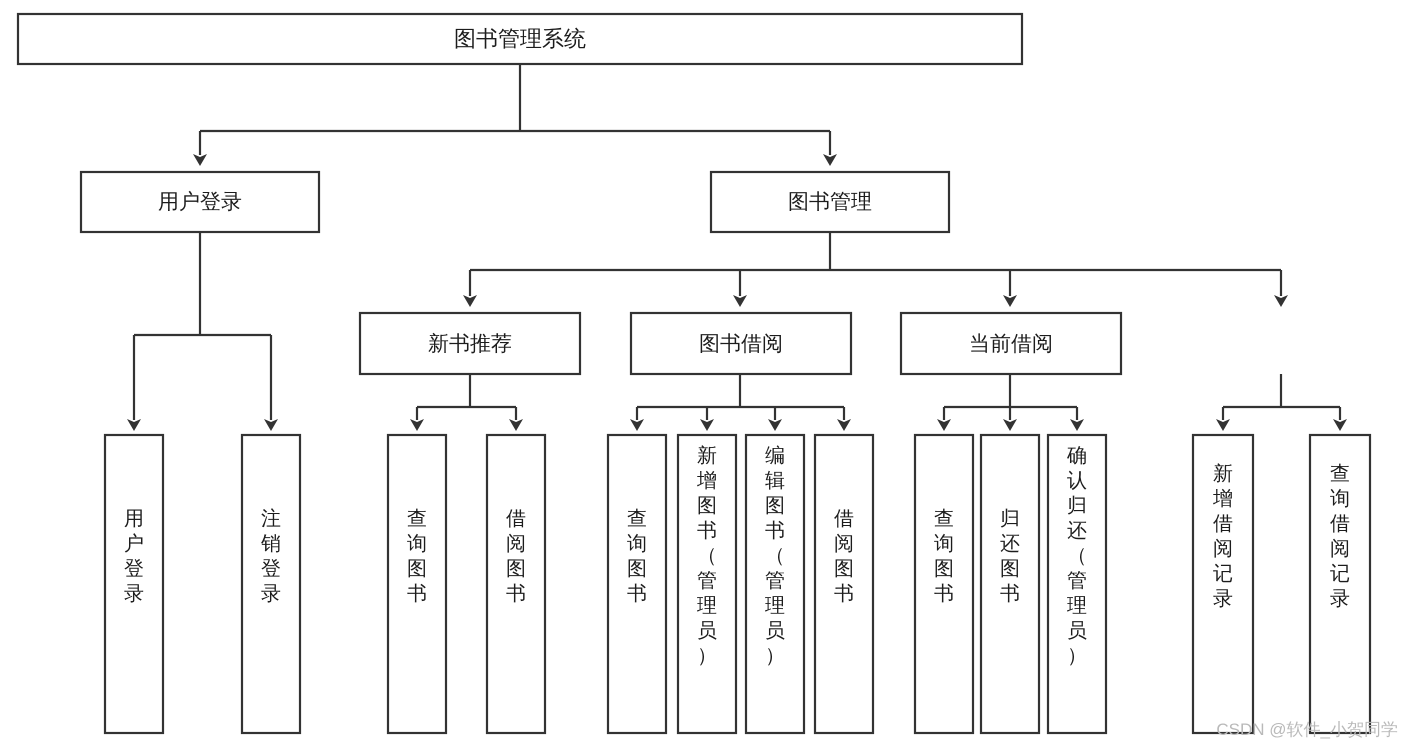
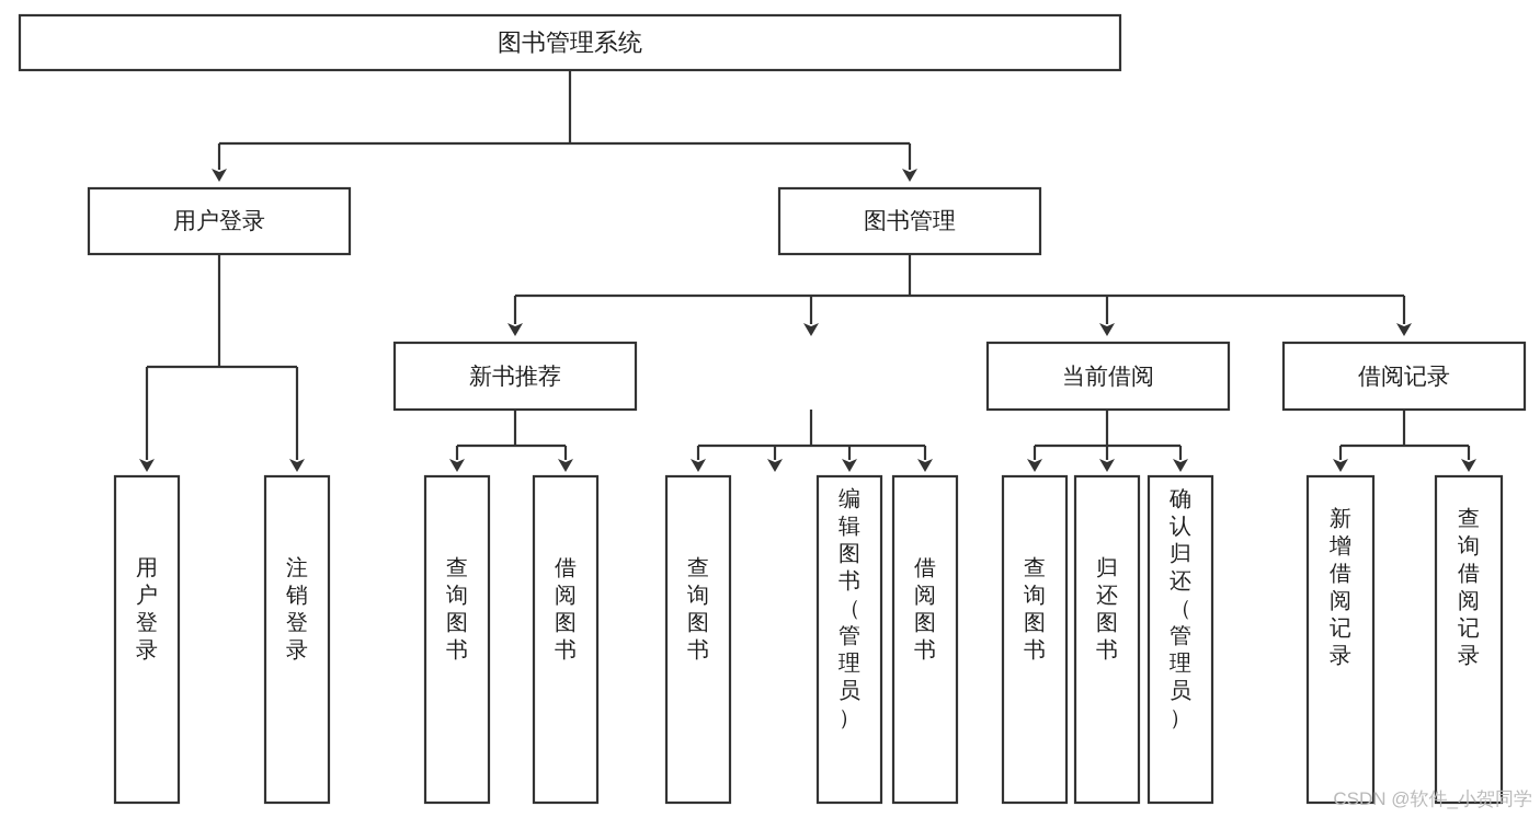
  图书管理系统
  用户登录
  图书管理
  新书推荐
- 图书借阅
  当前借阅
+ 借阅记录
  用户登录
  注销登录
  查询图书
  借阅图书
  查询图书
- 新增图书（管理员）
  编辑图书（管理员）
  借阅图书
  查询图书
  归还图书
  确认归还（管理员）
  新增借阅记录
  查询借阅记录
  CSDN @软件_小贺同学
